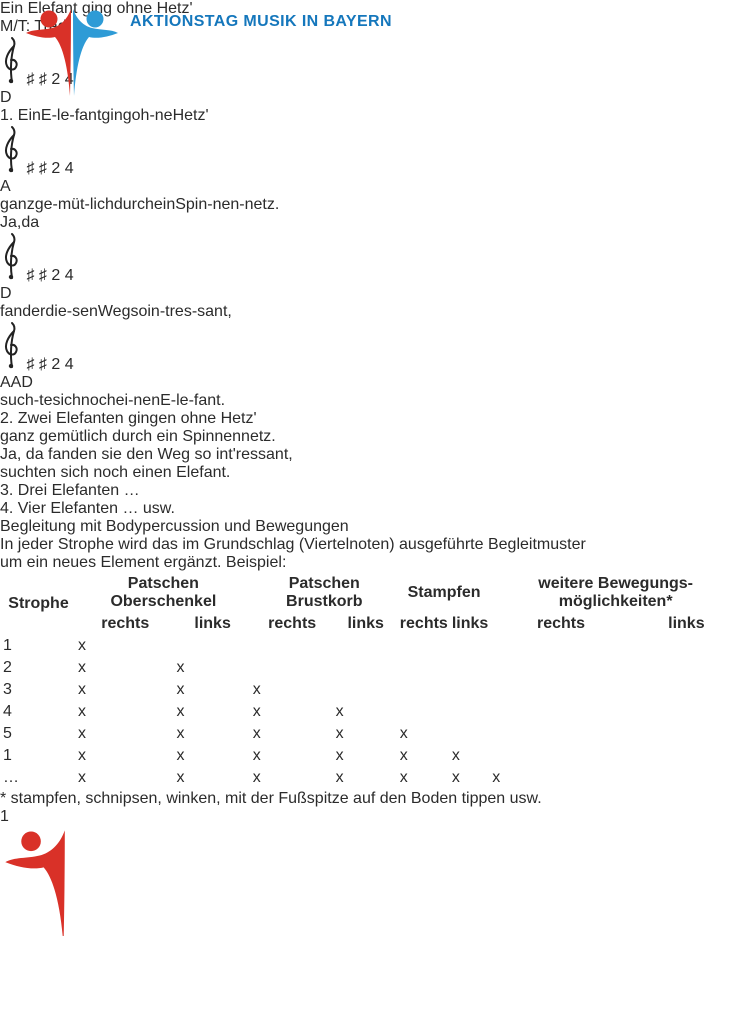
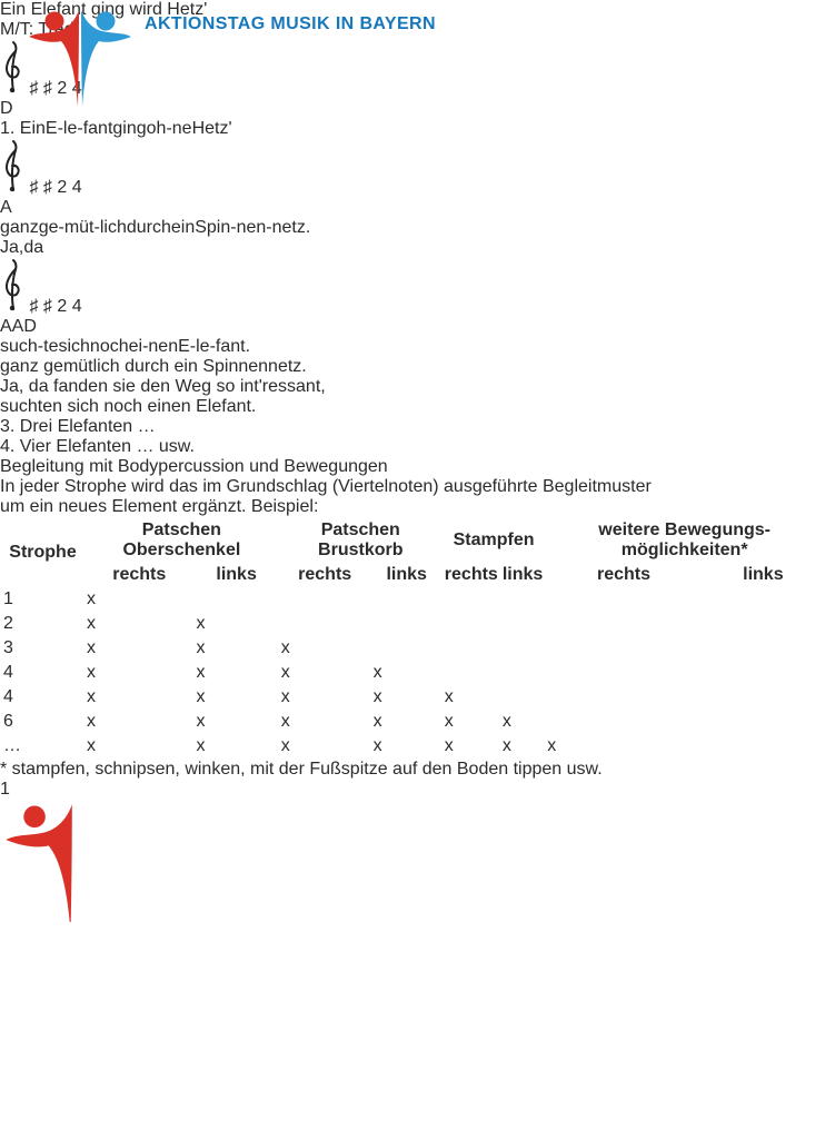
  AKTIONSTAG MUSIK IN BAYERN
- Ein Elefant ging ohne Hetz'
+ Ein Elefant ging wird Hetz'
  ♯ ♯ 2 D1. EinE-le-fantgingoh-neHetz'
  ♯ ♯ 2 4 Aganzge-müt-lichdurcheinSpin-nen-netz.Ja,da
- ♯ ♯ 2 4 Dfanderdie-senWegsoin-tres-sant,
  ♯ ♯ 2 4 AADsuch-tesichnochei-nenE-le-fant.
- 2. Zwei Elefanten gingen ohne Hetz'
  ganz gemütlich durch ein Spinnennetz.
  Ja, da fanden sie den Weg so int'ressant,
  suchten sich noch einen Elefant.
  3. Drei Elefanten …
  4. Vier Elefanten … usw.
  Begleitung mit Bodypercussion und Bewegungen
  In jeder Strophe wird das im Grundschlag (Viertelnoten) ausgeführte Begleitmuster
  um ein neues Element ergänzt. Beispiel:
  Strophe	Patschen Oberschenkel	Patschen Brustkorb	Stampfen	weitere Bewegungs-möglichkeiten*
  rechts	links	rechts	links	rechts	links	rechts	links
  1	x
  2	x	x
  3	x	x	x
  4	x	x	x	x
- 5	x	x	x	x	x
+ 4	x	x	x	x	x
- 1	x	x	x	x	x	x
+ 6	x	x	x	x	x	x
  …	x	x	x	x	x	x	x
  * stampfen, schnipsen, winken, mit der Fußspitze auf den Boden tippen usw.
  1
